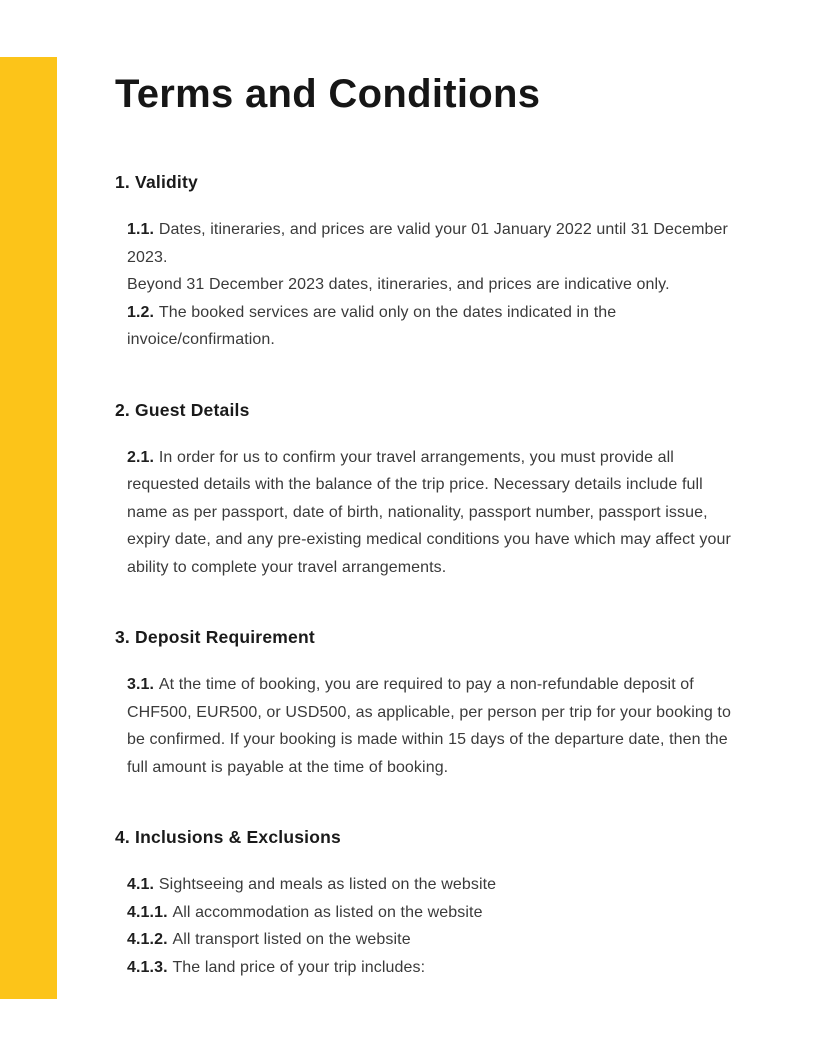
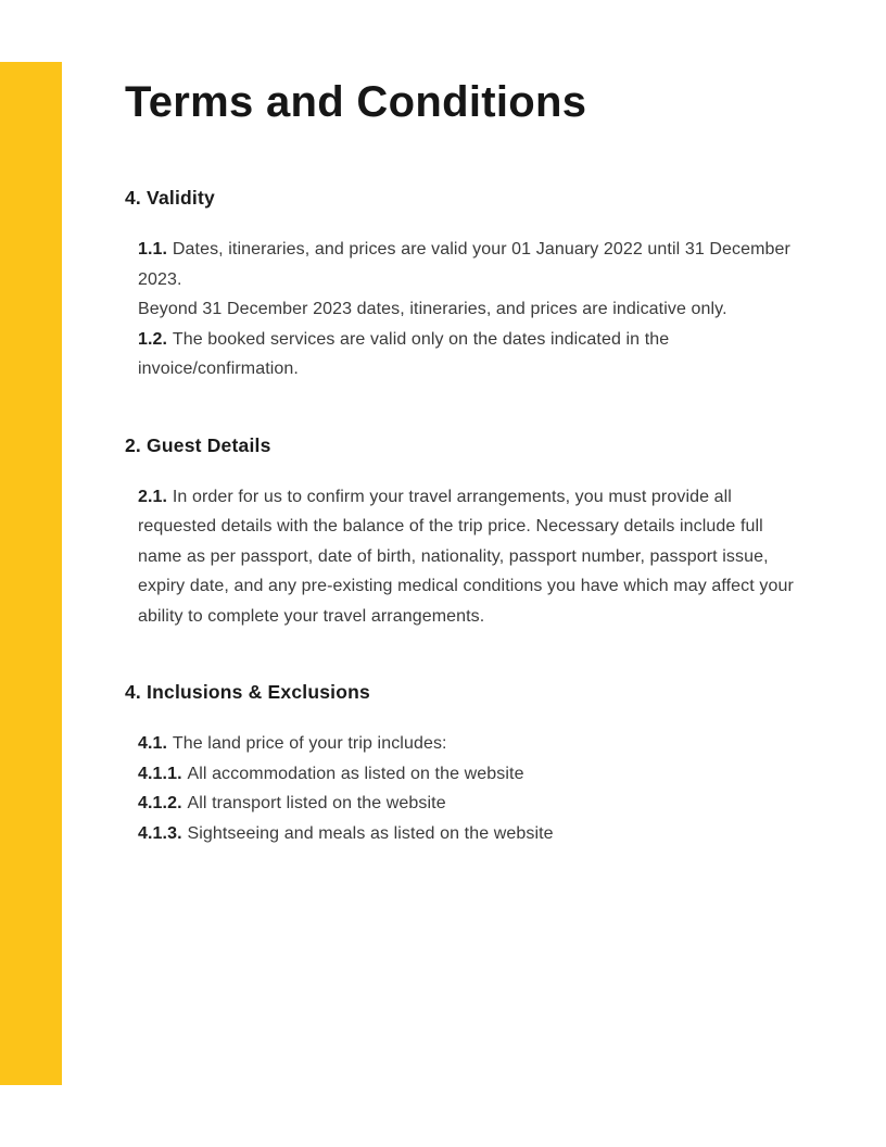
  Terms and Conditions
- 1. Validity
+ 4. Validity
  1.1. Dates, itineraries, and prices are valid your 01 January 2022 until 31 December 2023.
  Beyond 31 December 2023 dates, itineraries, and prices are indicative only.
  1.2. The booked services are valid only on the dates indicated in the invoice/confirmation.
  2. Guest Details
  2.1. In order for us to confirm your travel arrangements, you must provide all requested details with the balance of the trip price. Necessary details include full name as per passport, date of birth, nationality, passport number, passport issue, expiry date, and any pre-existing medical conditions you have which may affect your ability to complete your travel arrangements.
- 3. Deposit Requirement
- 3.1. At the time of booking, you are required to pay a non-refundable deposit of CHF500, EUR500, or USD500, as applicable, per person per trip for your booking to be confirmed. If your booking is made within 15 days of the departure date, then the full amount is payable at the time of booking.
  4. Inclusions & Exclusions
- 4.1. Sightseeing and meals as listed on the website
+ 4.1. The land price of your trip includes:
  4.1.1. All accommodation as listed on the website
  4.1.2. All transport listed on the website
- 4.1.3. The land price of your trip includes:
+ 4.1.3. Sightseeing and meals as listed on the website
